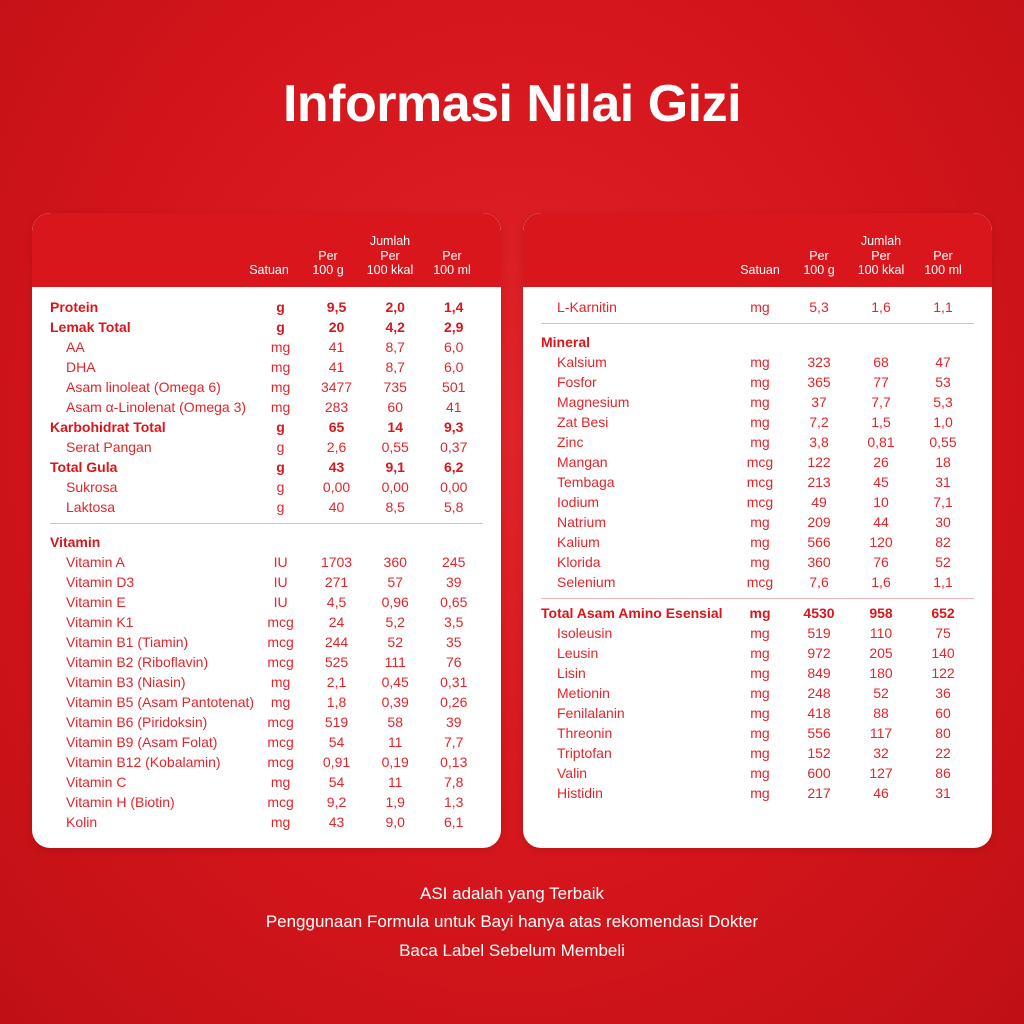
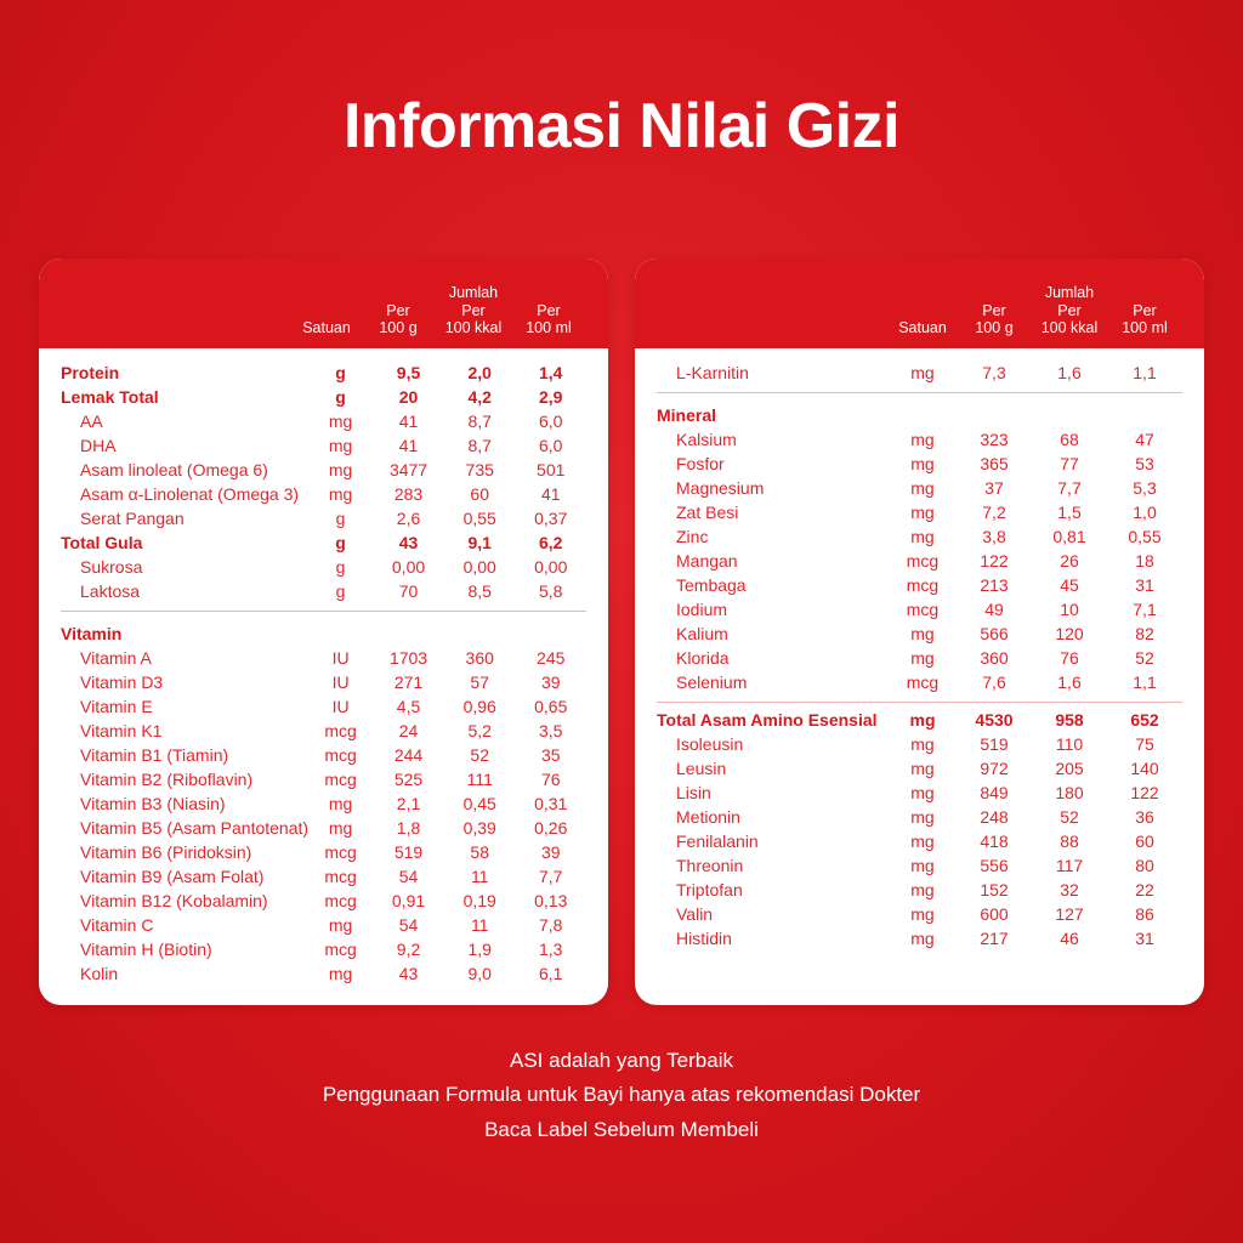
  Informasi Nilai Gizi
  Satuan
  Jumlah
  Per
  100 g
  Per
  100 kkal
  Per
  100 ml
  Protein	g	9,5	2,0	1,4
  Lemak Total	g	20	4,2	2,9
  AA	mg	41	8,7	6,0
  DHA	mg	41	8,7	6,0
  Asam linoleat (Omega 6)	mg	3477	735	501
  Asam α-Linolenat (Omega 3)	mg	283	60	41
- Karbohidrat Total	g	65	14	9,3
  Serat Pangan	g	2,6	0,55	0,37
  Total Gula	g	43	9,1	6,2
  Sukrosa	g	0,00	0,00	0,00
- Laktosa	g	40	8,5	5,8
+ Laktosa	g	70	8,5	5,8
  Vitamin
  Vitamin A	IU	1703	360	245
  Vitamin D3	IU	271	57	39
  Vitamin E	IU	4,5	0,96	0,65
  Vitamin K1	mcg	24	5,2	3,5
  Vitamin B1 (Tiamin)	mcg	244	52	35
  Vitamin B2 (Riboflavin)	mcg	525	111	76
  Vitamin B3 (Niasin)	mg	2,1	0,45	0,31
  Vitamin B5 (Asam Pantotenat)	mg	1,8	0,39	0,26
  Vitamin B6 (Piridoksin)	mcg	519	58	39
  Vitamin B9 (Asam Folat)	mcg	54	11	7,7
  Vitamin B12 (Kobalamin)	mcg	0,91	0,19	0,13
  Vitamin C	mg	54	11	7,8
  Vitamin H (Biotin)	mcg	9,2	1,9	1,3
  Kolin	mg	43	9,0	6,1
  Satuan
  Jumlah
  Per
  100 g
  Per
  100 kkal
  Per
  100 ml
- L-Karnitin	mg	5,3	1,6	1,1
+ L-Karnitin	mg	7,3	1,6	1,1
  Mineral
  Kalsium	mg	323	68	47
  Fosfor	mg	365	77	53
  Magnesium	mg	37	7,7	5,3
  Zat Besi	mg	7,2	1,5	1,0
  Zinc	mg	3,8	0,81	0,55
  Mangan	mcg	122	26	18
  Tembaga	mcg	213	45	31
  Iodium	mcg	49	10	7,1
- Natrium	mg	209	44	30
  Kalium	mg	566	120	82
  Klorida	mg	360	76	52
  Selenium	mcg	7,6	1,6	1,1
  Total Asam Amino Esensial	mg	4530	958	652
  Isoleusin	mg	519	110	75
  Leusin	mg	972	205	140
  Lisin	mg	849	180	122
  Metionin	mg	248	52	36
  Fenilalanin	mg	418	88	60
  Threonin	mg	556	117	80
  Triptofan	mg	152	32	22
  Valin	mg	600	127	86
  Histidin	mg	217	46	31
  ASI adalah yang Terbaik
  Penggunaan Formula untuk Bayi hanya atas rekomendasi Dokter
  Baca Label Sebelum Membeli
